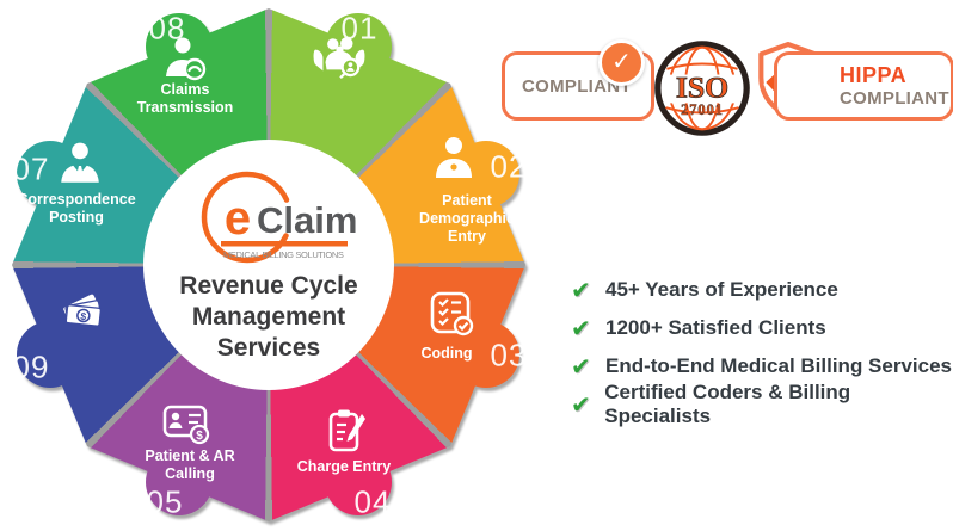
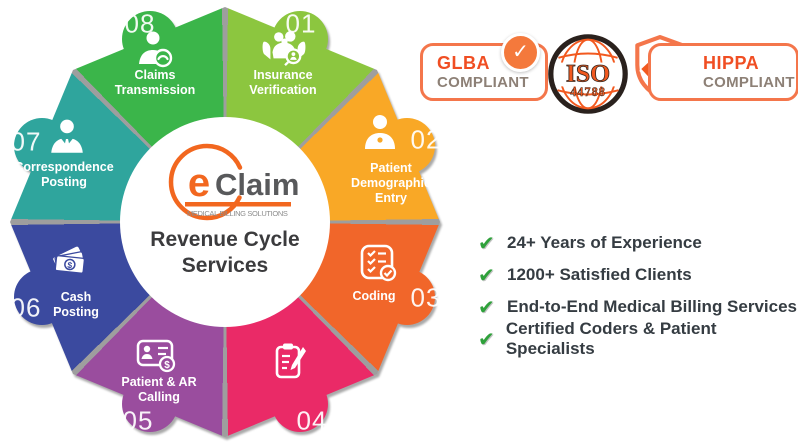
  e
  Claim
  MEDICAL BILLING SOLUTIONS
  Revenue Cycle
- Management
  Services
  01
  02
  03
  04
  05
- 09
+ 06
  07
  08
  $
+ Insurance Verification
  Patient Demographic Entry
  Coding
- Charge Entry
  Patient & AR Calling
+ Cash Posting
  Correspondence Posting
  Claims Transmission
+ GLBA
  COMPLIANT
  ✓
  ISO
- 27001
+ 44788
  HIPPA
  COMPLIANT
  ✔
- 45+ Years of Experience
+ 24+ Years of Experience
  ✔
  1200+ Satisfied Clients
  ✔
  End-to-End Medical Billing Services
  ✔
- Certified Coders & Billing Specialists
+ Certified Coders & Patient Specialists
